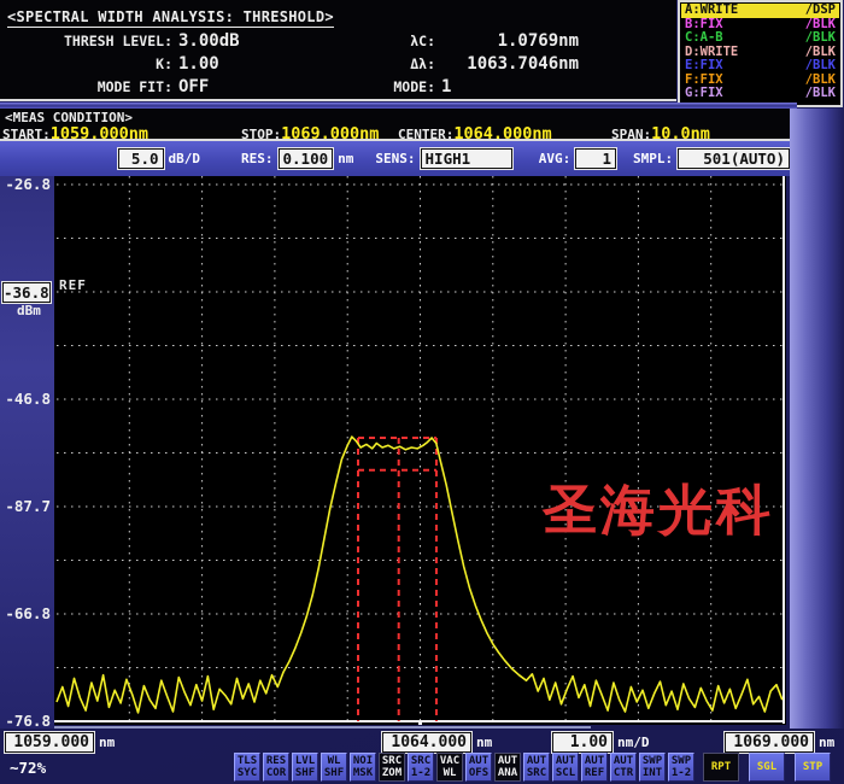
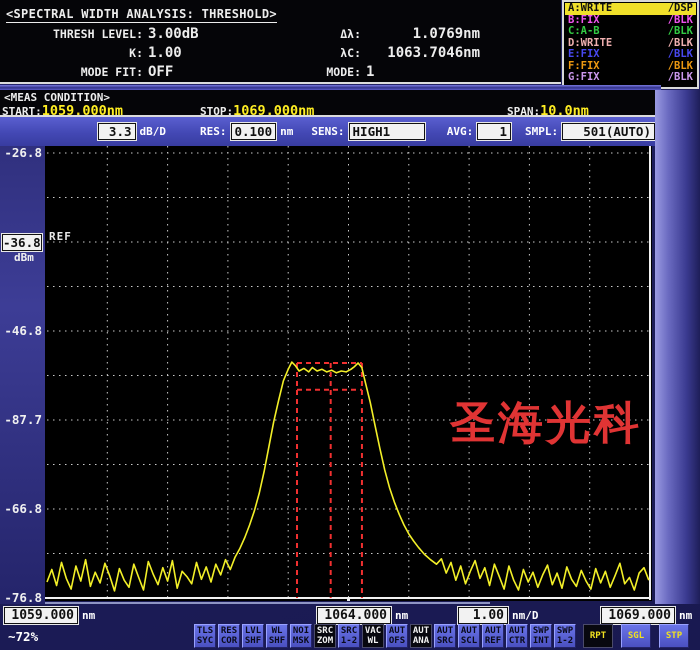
  <SPECTRAL WIDTH ANALYSIS: THRESHOLD>
  THRESH LEVEL:
  3.00dB
- λC:
+ Δλ:
  1.0769nm
  K:
  1.00
- Δλ:
+ λC:
  1063.7046nm
  MODE FIT:
  OFF
  MODE:
  1
  A:WRITE
  /DSP
  B:FIX
  /BLK
  C:A-B
  /BLK
  D:WRITE
  /BLK
  E:FIX
  /BLK
  F:FIX
  /BLK
  G:FIX
  /BLK
  <MEAS CONDITION>
  START:
  1059.000nm
  STOP:
  1069.000nm
- CENTER:
- 1064.000nm
  SPAN:
  10.0nm
- 5.0
+ 3.3
  dB/D
  RES:
  0.100
  nm
  SENS:
  HIGH1
  AVG:
  1
  SMPL:
  501(AUTO)
  REF
  圣海光科
  1059.000
  nm
  1064.000
  nm
  1.00
  nm/D
  1069.000
  nm
  ~72%
  TLS
  SYC
  RES
  COR
  LVL
  SHF
  WL
  SHF
  NOI
  MSK
  SRC
  ZOM
  SRC
  1-2
  VAC
  WL
  AUT
  OFS
  AUT
  ANA
  AUT
  SRC
  AUT
  SCL
  AUT
  REF
  AUT
  CTR
  SWP
  INT
  SWP
  1-2
  RPT
  SGL
  STP
  -26.8
  -36.8
  dBm
  -46.8
  -87.7
  -66.8
  -76.8
